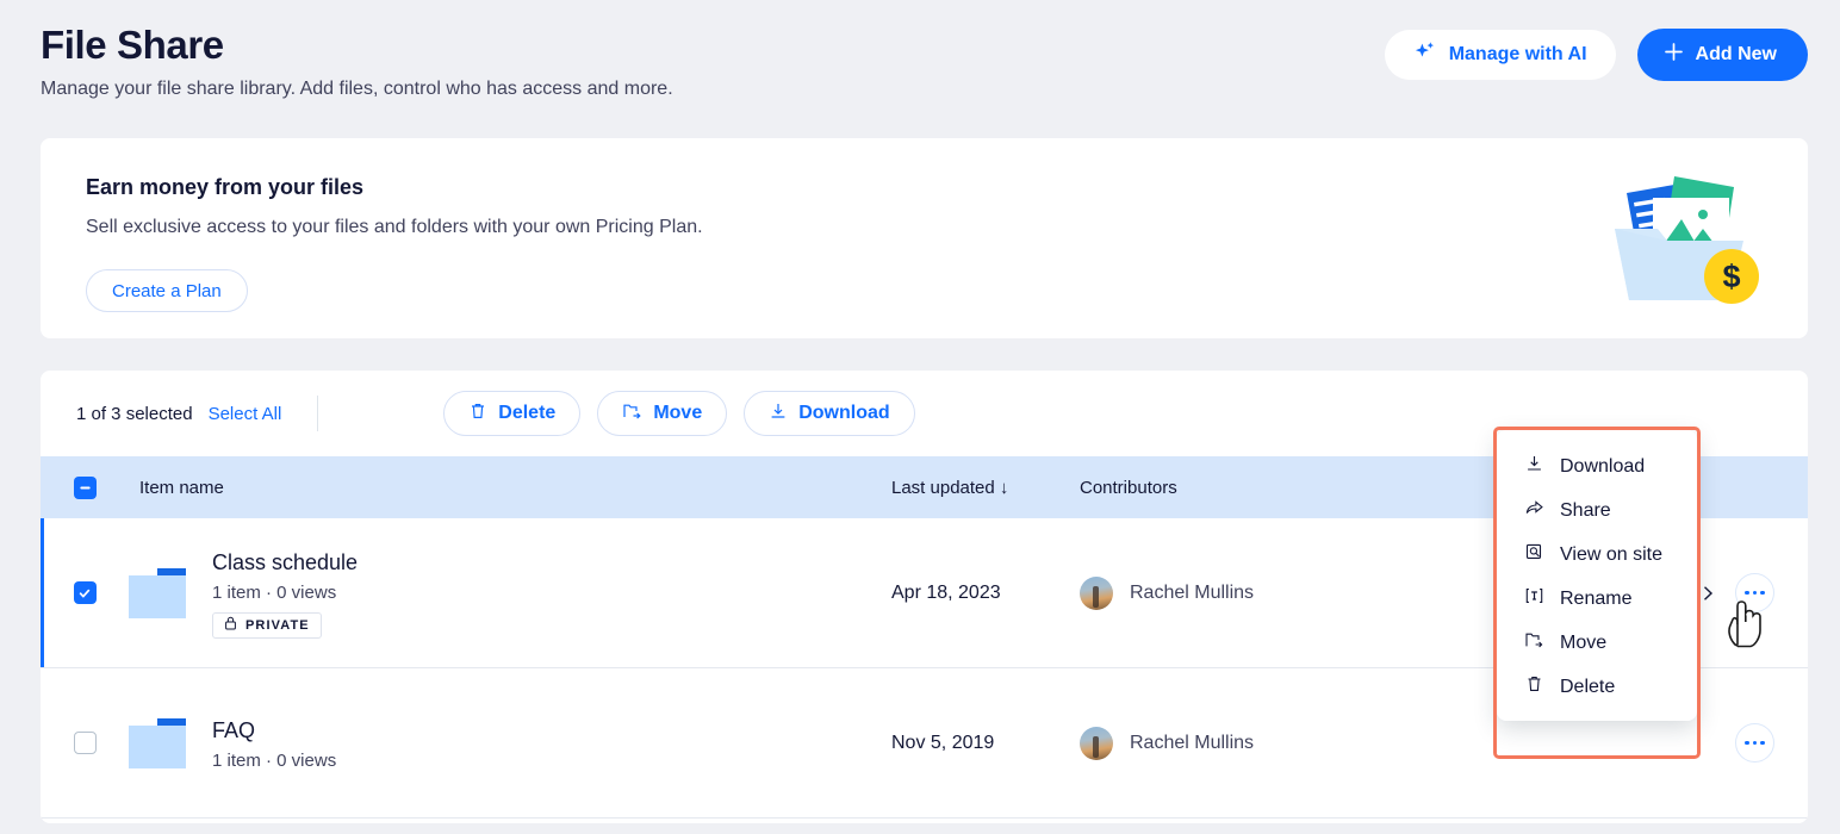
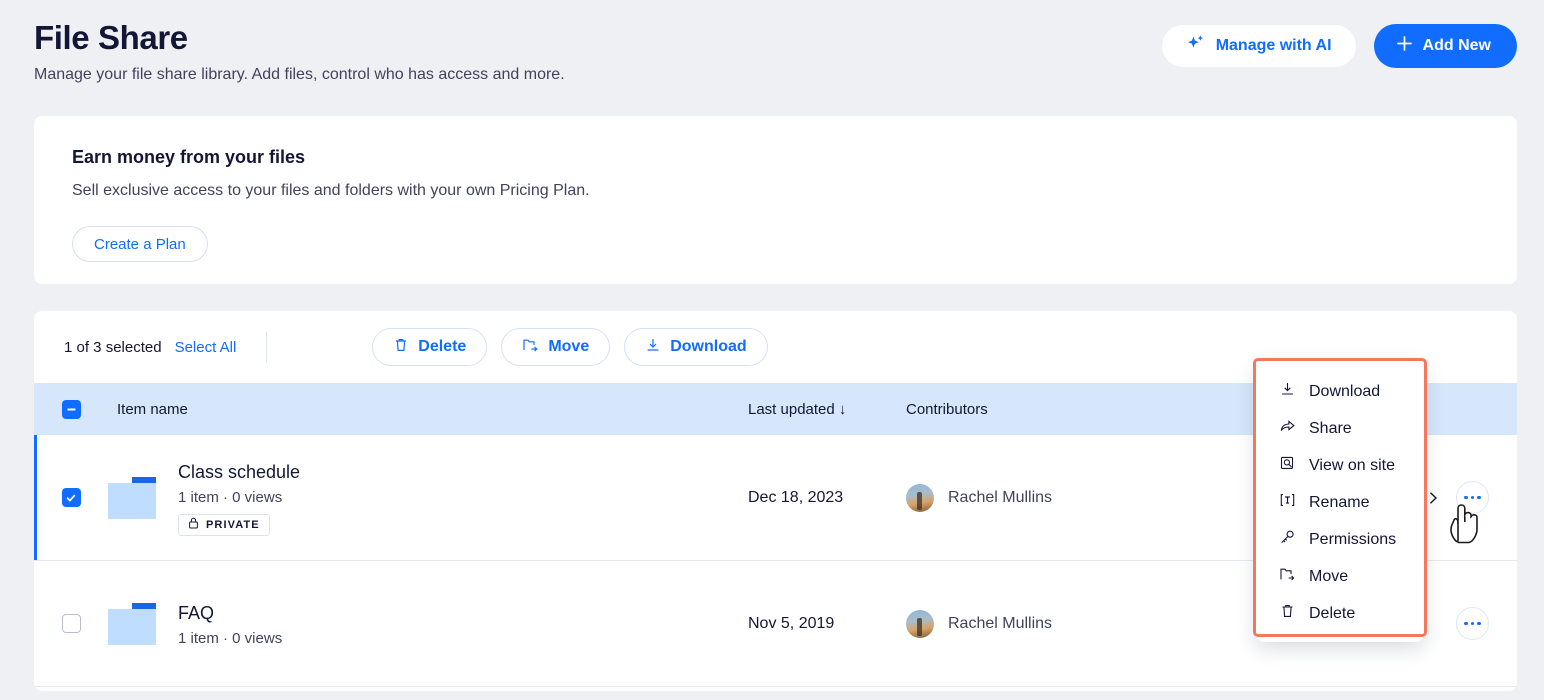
  File Share
  Manage your file share library. Add files, control who has access and more.
  Manage with AI
  Add New
  Earn money from your files
  Sell exclusive access to your files and folders with your own Pricing Plan.
  Create a Plan
- $
  1 of 3 selected
  Select All
  Delete
  Move
  Download
  Item name
  Last updated ↓
  Contributors
  Class schedule
  1 item · 0 views
  PRIVATE
- Apr 18, 2023
+ Dec 18, 2023
  Rachel Mullins
  FAQ
  1 item · 0 views
  Nov 5, 2019
  Rachel Mullins
  Download
  Share
  View on site
  Rename
+ Permissions
  Move
  Delete
